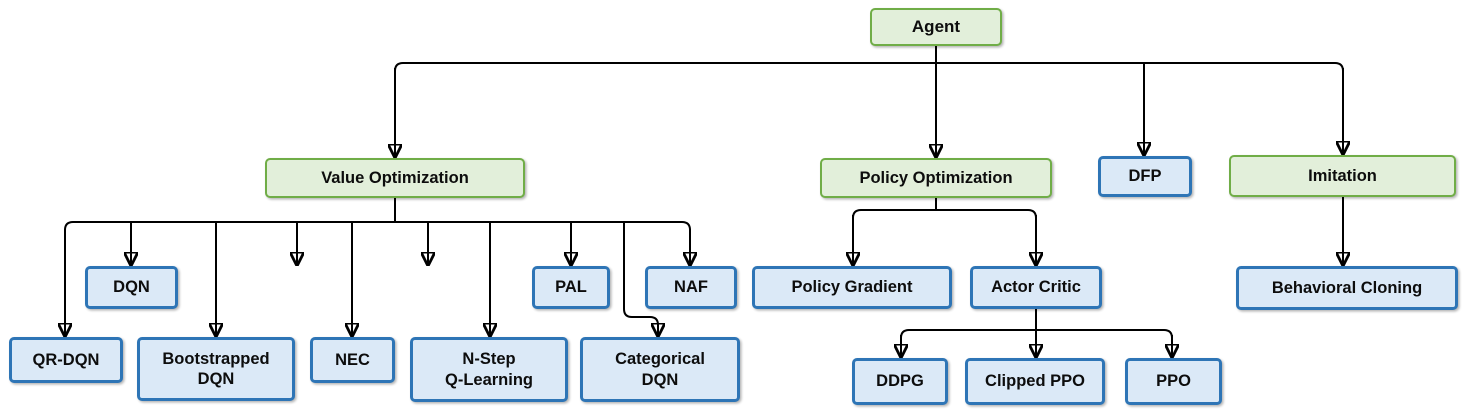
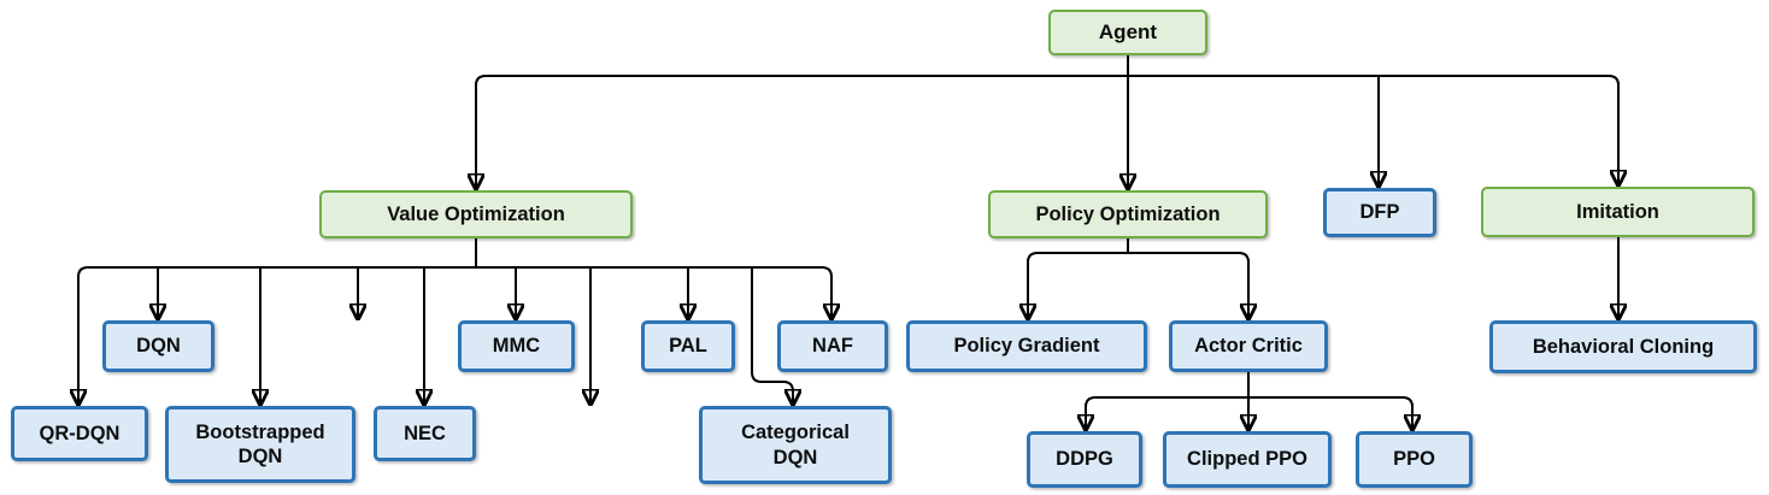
  Agent
  Value Optimization
  Policy Optimization
  DFP
  Imitation
  DQN
+ MMC
  PAL
  NAF
  Policy Gradient
  Actor Critic
  Behavioral Cloning
  QR-DQN
  Bootstrapped
  DQN
  NEC
- N-Step
- Q-Learning
  Categorical
  DQN
  DDPG
  Clipped PPO
  PPO
